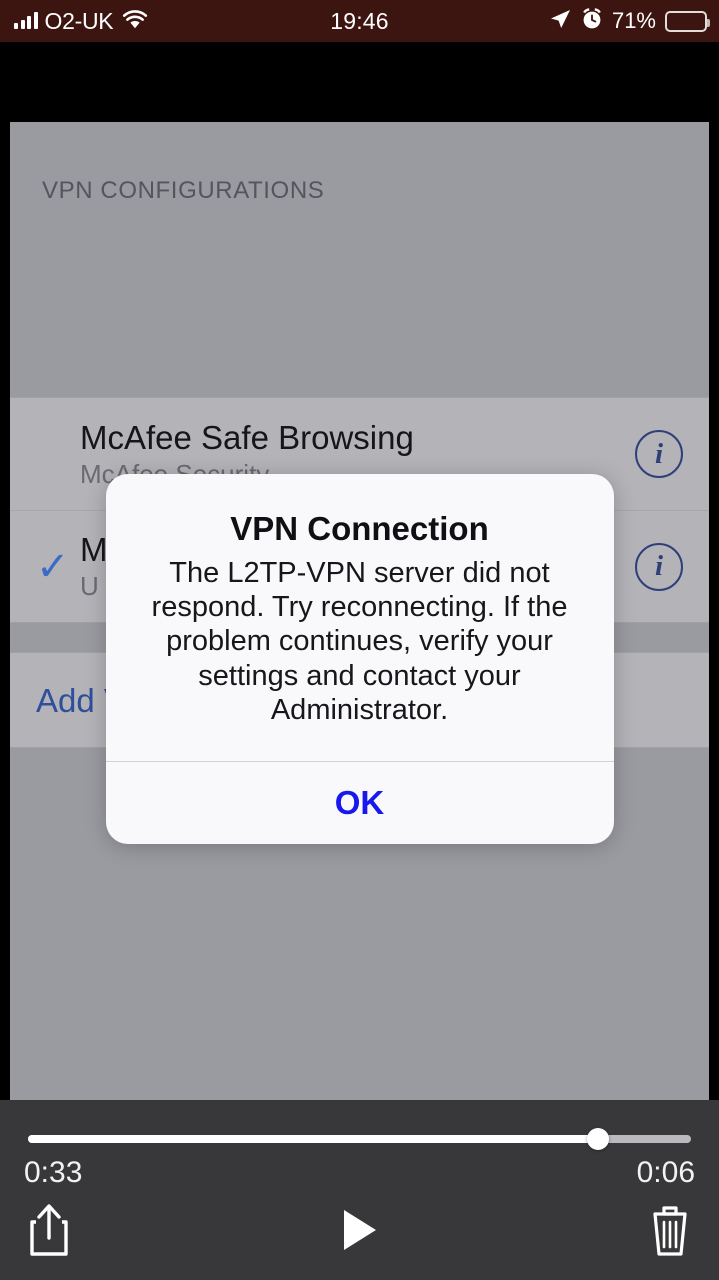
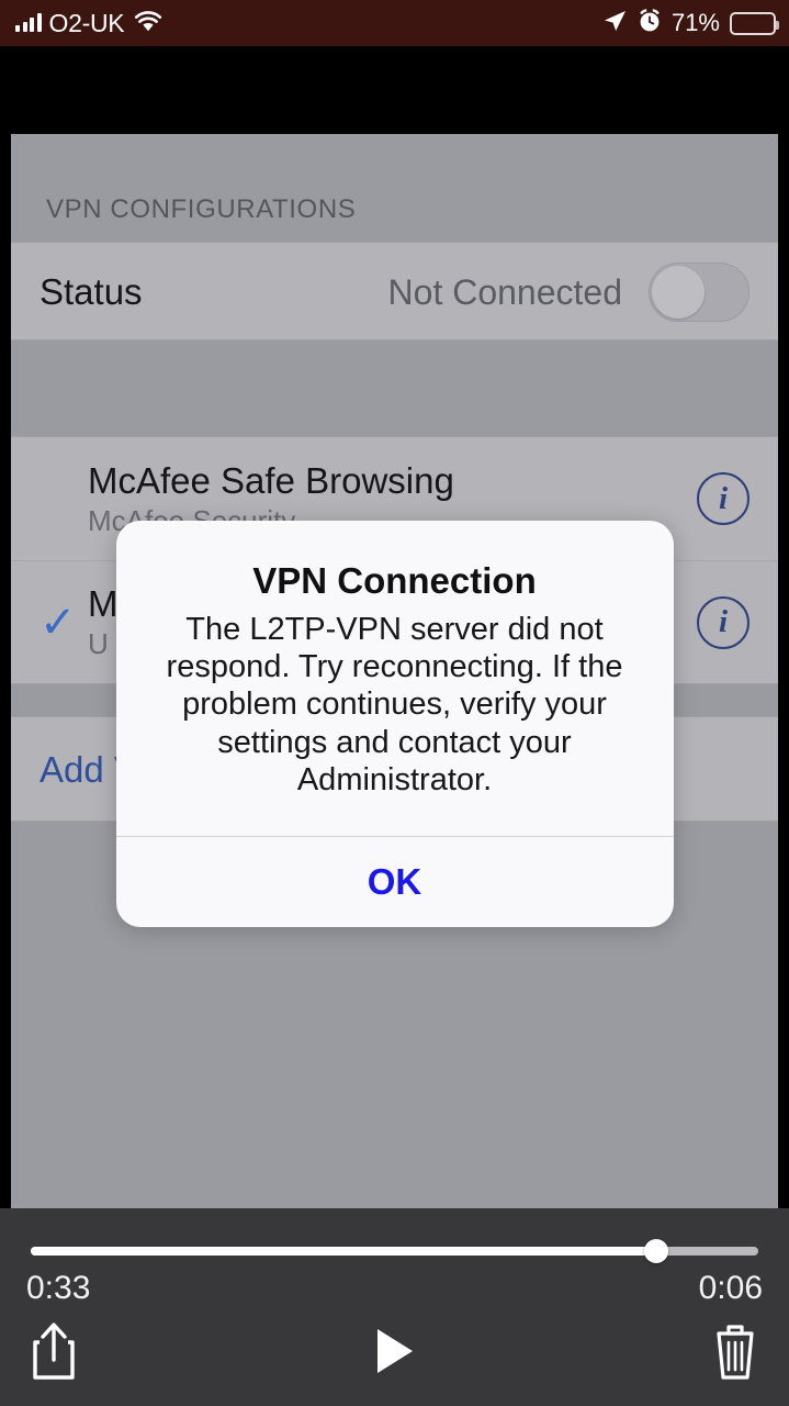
  O2-UK
- 19:46
  71%
  VPN CONFIGURATIONS
+ Status
+ Not Connected
  McAfee Safe Browsing
  i
  ✓
  M
  U
  i
  Add
  VPN Connection
  The L2TP-VPN server did not respond. Try reconnecting. If the problem continues, verify your settings and contact your Administrator.
  OK
  0:33
  0:06
